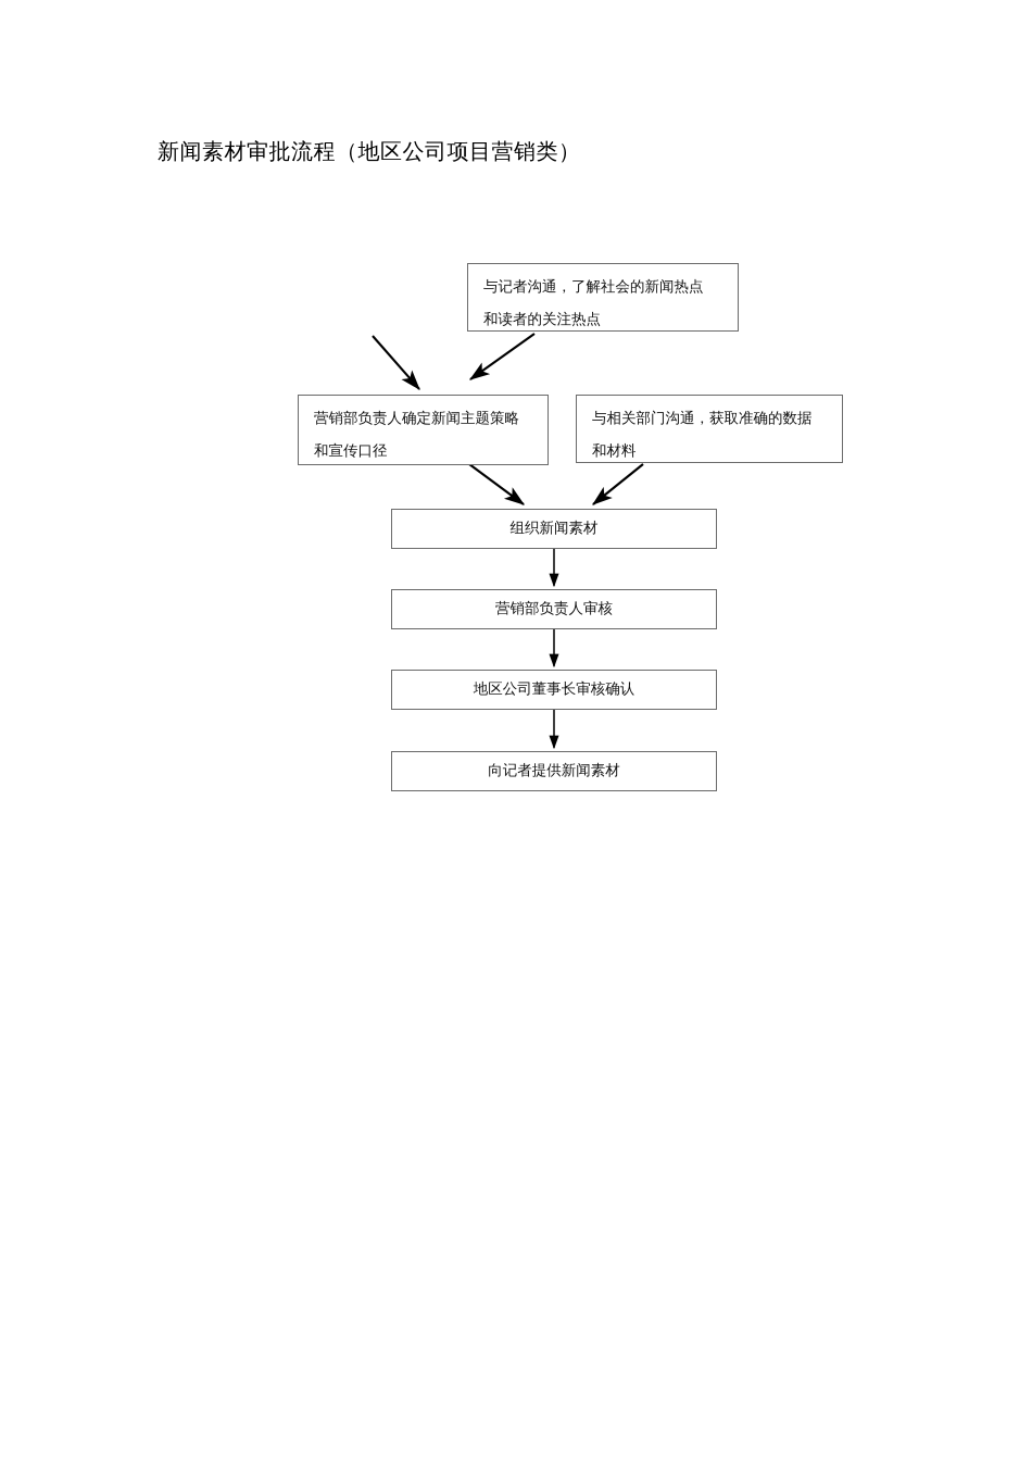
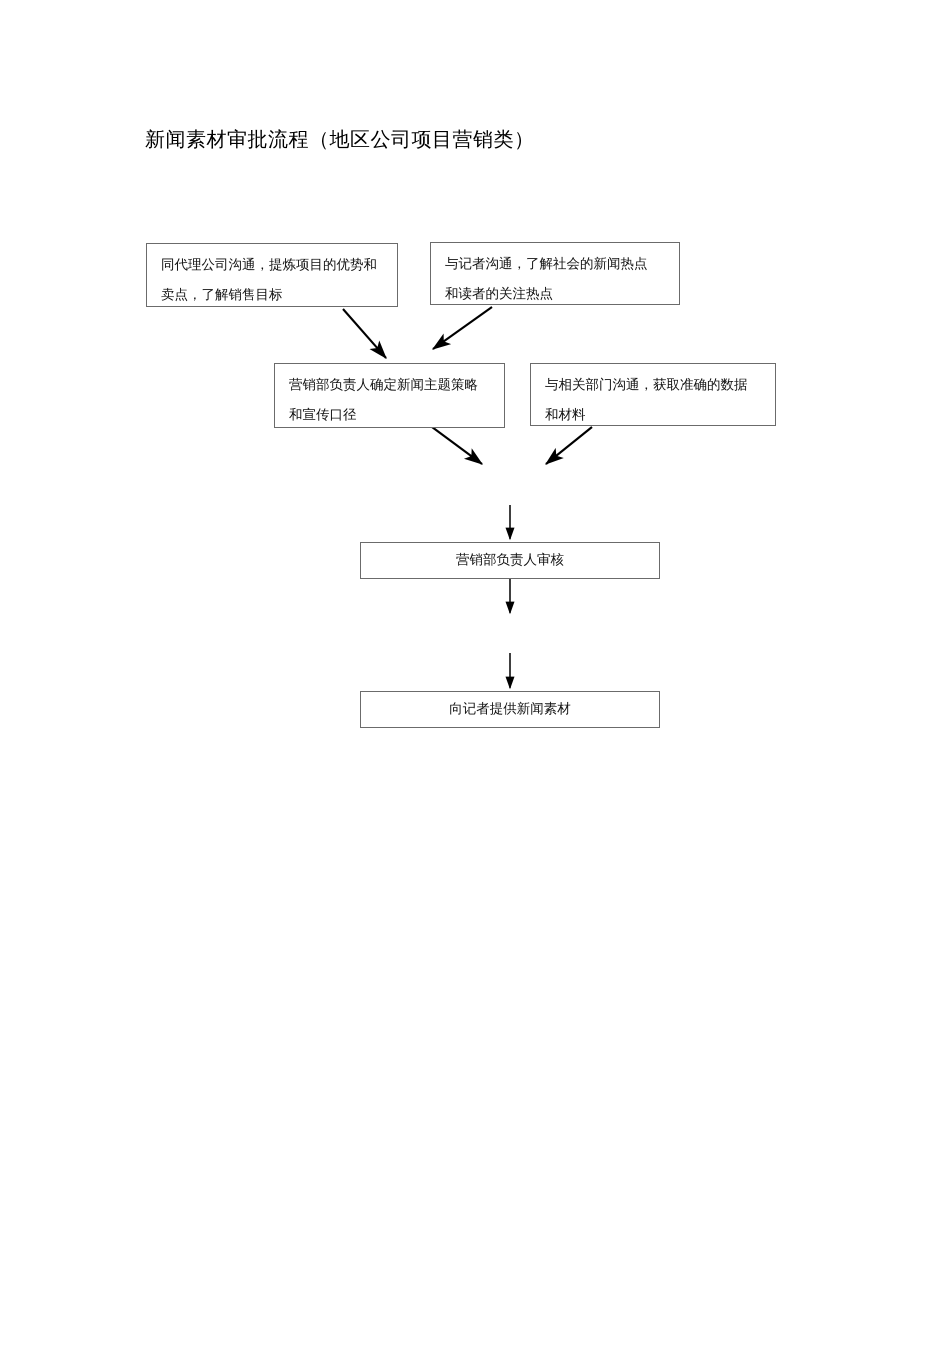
  新闻素材审批流程（地区公司项目营销类）
+ 同代理公司沟通，提炼项目的优势和
+ 卖点，了解销售目标
  与记者沟通，了解社会的新闻热点
  和读者的关注热点
  营销部负责人确定新闻主题策略
  和宣传口径
  与相关部门沟通，获取准确的数据
  和材料
- 组织新闻素材
  营销部负责人审核
- 地区公司董事长审核确认
  向记者提供新闻素材
